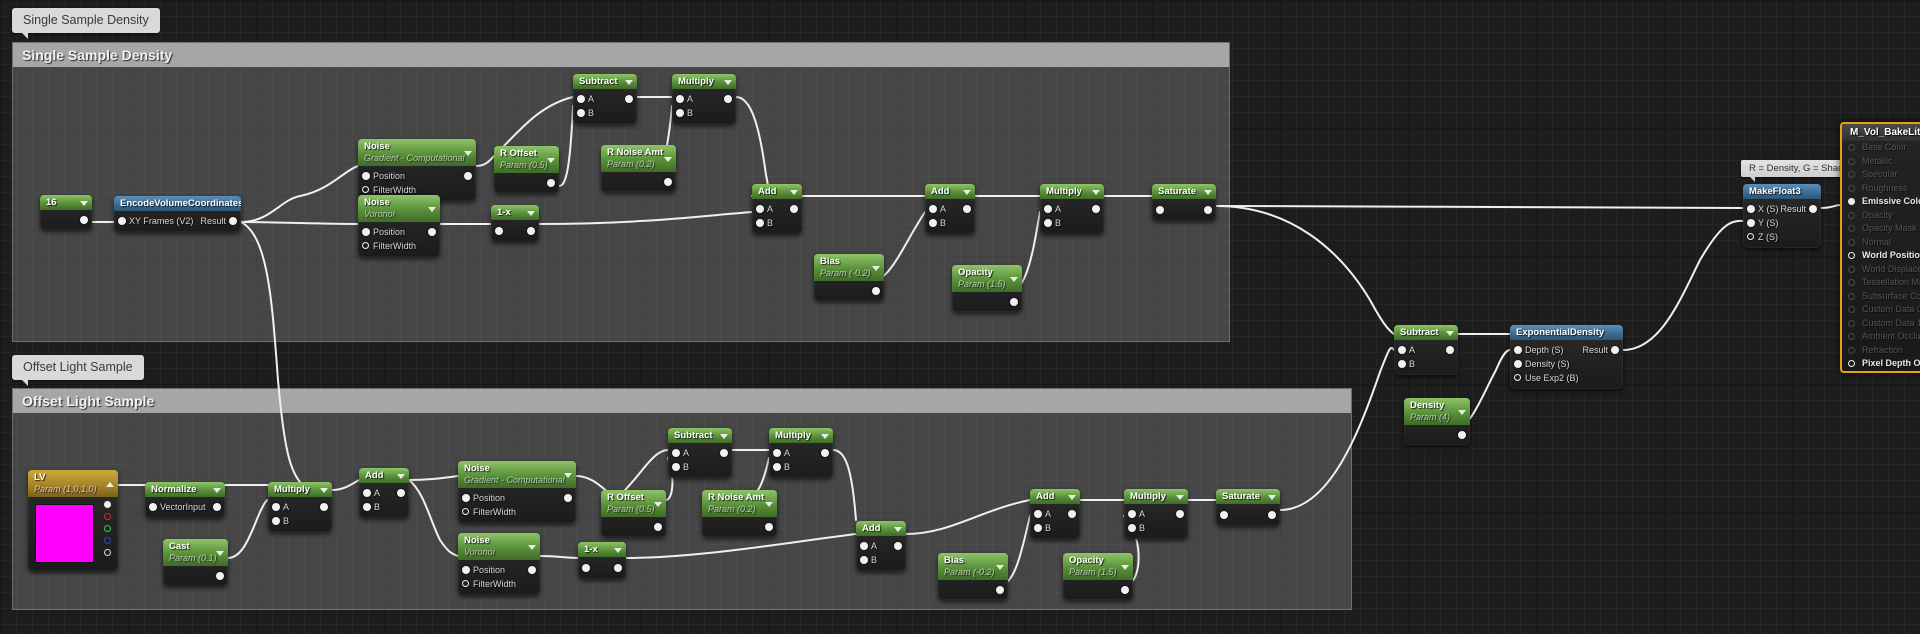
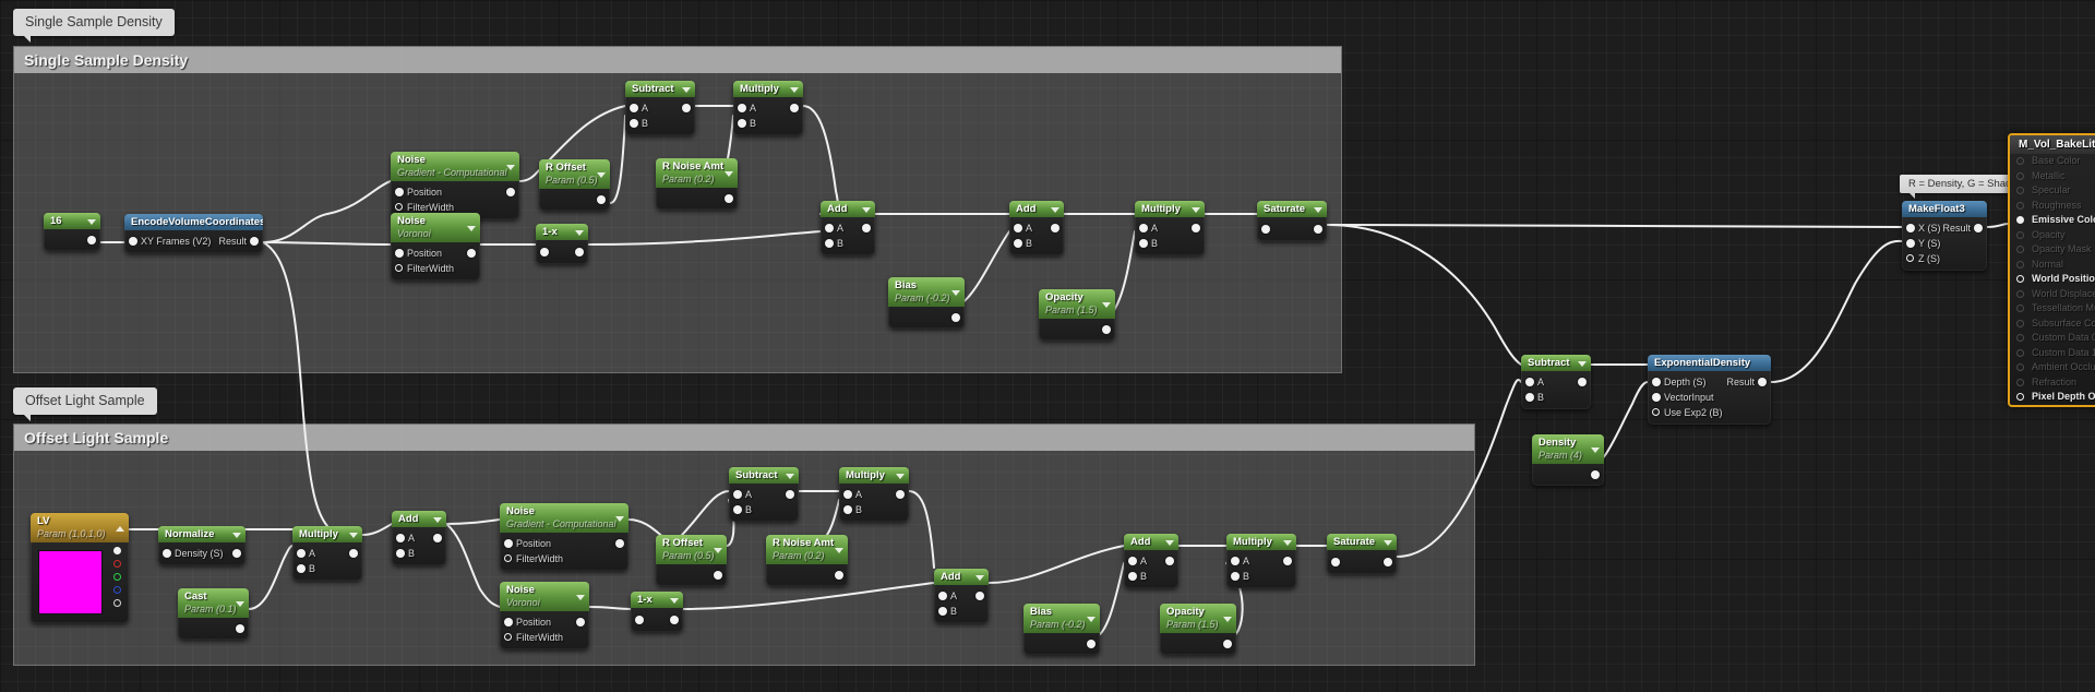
  Single Sample Density
  Single Sample Density
  Offset Light Sample
  Offset Light Sample
  16
  EncodeVolumeCoordinates
  XY Frames (V2)
  Result
  Noise
  Gradient - Computational
  Position
  FilterWidth
  Noise
  Voronoi
  Position
  FilterWidth
  R Offset
  Param (0.5)
  R Noise Amt
  Param (0.2)
  Subtract
  A
  B
  Multiply
  A
  B
  1-x
  Add
  A
  B
  Bias
  Param (-0.2)
  Add
  A
  B
  Opacity
  Param (1.5)
  Multiply
  A
  B
  Saturate
  Subtract
  A
  B
  Density
  Param (4)
  ExponentialDensity
  Depth (S)
  Result
- Density (S)
+ VectorInput
  Use Exp2 (B)
  MakeFloat3
  X (S)
  Result
  Y (S)
  Z (S)
  LV
  Param (1,0,1,0)
  Normalize
- VectorInput
+ Density (S)
  Cast
  Param (0.1)
  Multiply
  A
  B
  Add
  A
  B
  Noise
  Gradient - Computational
  Position
  FilterWidth
  Noise
  Voronoi
  Position
  FilterWidth
  R Offset
  Param (0.5)
  R Noise Amt
  Param (0.2)
  Subtract
  A
  B
  Multiply
  A
  B
  1-x
  Add
  A
  B
  Bias
  Param (-0.2)
  Add
  A
  B
  Opacity
  Param (1.5)
  Multiply
  A
  B
  Saturate
  R = Density, G = Sha
  M_Vol_BakeLit
  Base Color
  Metallic
  Specular
  Roughness
  Emissive Col
  Opacity
  Opacity Mask
  Normal
  World Displac
  Tessellation M
  Subsurface Co
  Custom Data
  Custom Data
  Ambient Occlu
  Refraction
